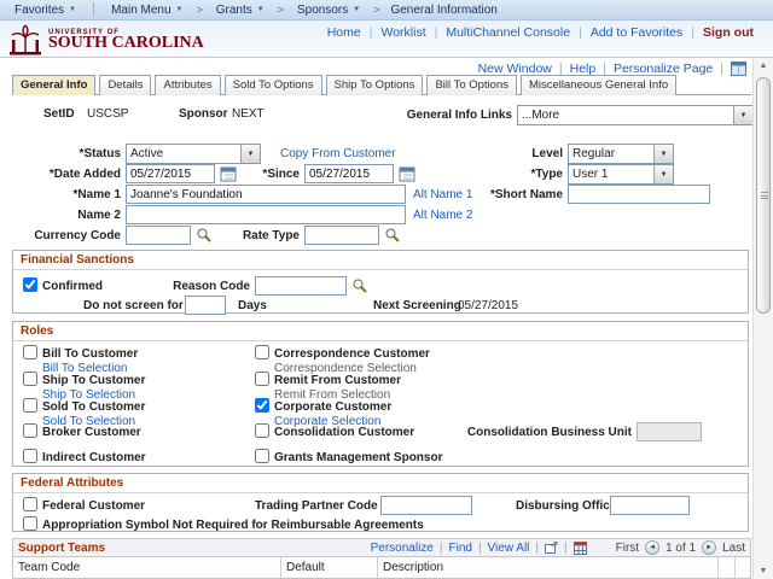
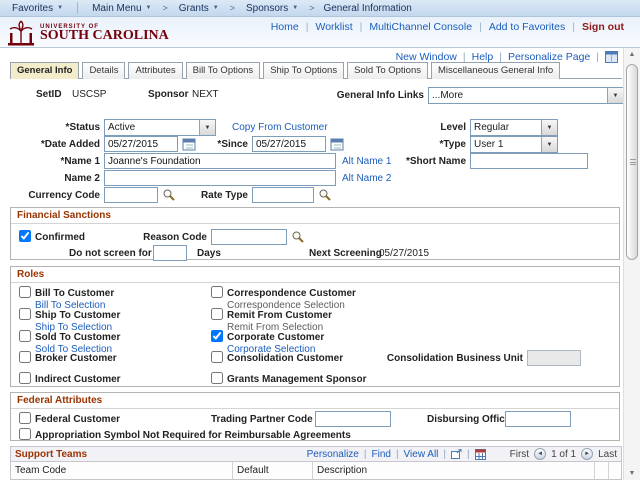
  Favorites
  Main Menu
  >
  Grants
  >
  Sponsors
  >
  General Information
  SOUTH CAROLINA
  Home
  |
  Worklist
  |
  MultiChannel Console
  |
  Add to Favorites
  |
  Sign out
  New Window
  |
  Help
  |
  Personalize Page
  |
  General Info
  Details
  Attributes
- Sold To Options
+ Bill To Options
  Ship To Options
- Bill To Options
+ Sold To Options
  Miscellaneous General Info
  SetID
  USCSP
  Sponsor
  NEXT
  General Info Links
  ...More
  *Status
  Active
  Copy From Customer
  Level
  Regular
  *Date Added
  05/27/2015
  *Since
  05/27/2015
  *Type
  User 1
  *Name 1
  Joanne's Foundation
  Alt Name 1
  *Short Name
  Name 2
  Alt Name 2
  Currency Code
  Rate Type
  Financial Sanctions
  Confirmed
  Reason Code
  Do not screen for
  Days
  Next Screening
  05/27/2015
  Roles
  Bill To Customer
  Bill To Selection
  Ship To Customer
  Ship To Selection
  Sold To Customer
  Sold To Selection
  Broker Customer
  Indirect Customer
  Correspondence Customer
  Correspondence Selection
  Remit From Customer
  Remit From Selection
  Corporate Customer
  Corporate Selection
  Consolidation Customer
  Consolidation Business Unit
  Grants Management Sponsor
  Federal Attributes
  Federal Customer
  Trading Partner Code
  Disbursing Offic
  Appropriation Symbol Not Required for Reimbursable Agreements
  Support Teams
  Personalize
  |
  Find
  |
  View All
  |
  |
  First
  1 of 1
  Last
  Team Code
  Default
  Description
